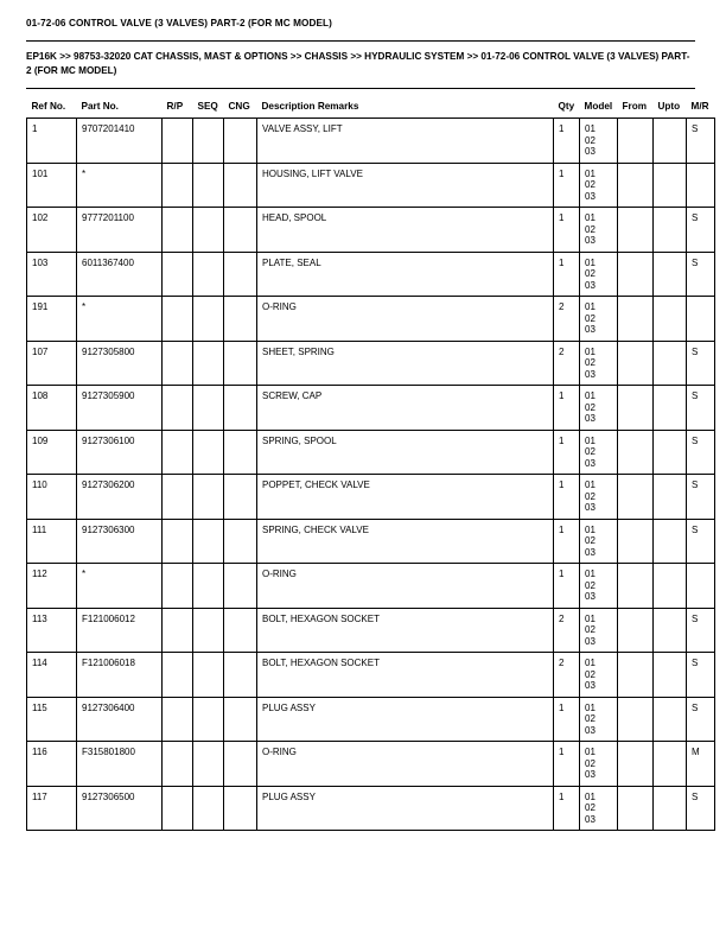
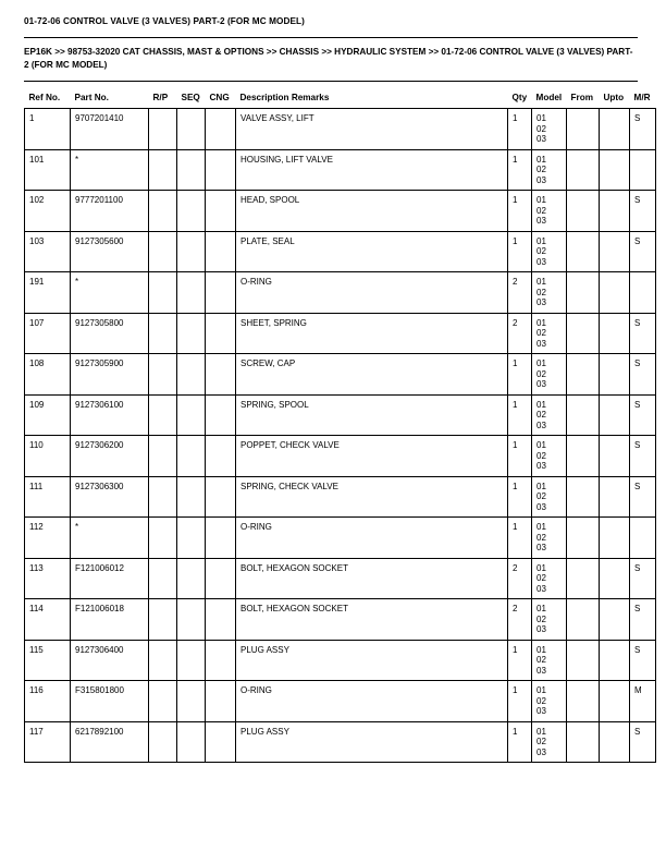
  01-72-06 CONTROL VALVE (3 VALVES) PART-2 (FOR MC MODEL)
  EP16K >> 98753-32020 CAT CHASSIS, MAST & OPTIONS >> CHASSIS >> HYDRAULIC SYSTEM >> 01-72-06 CONTROL VALVE (3 VALVES) PART-2 (FOR MC MODEL)
  Ref No.	Part No.	R/P	SEQ	CNG	Description Remarks	Qty	Model	From	Upto	M/R
  1	9707201410				VALVE ASSY, LIFT	1	010203			S
  101	*				HOUSING, LIFT VALVE	1	010203
  102	9777201100				HEAD, SPOOL	1	010203			S
- 103	6011367400				PLATE, SEAL	1	010203			S
+ 103	9127305600				PLATE, SEAL	1	010203			S
  191	*				O-RING	2	010203
  107	9127305800				SHEET, SPRING	2	010203			S
  108	9127305900				SCREW, CAP	1	010203			S
  109	9127306100				SPRING, SPOOL	1	010203			S
  110	9127306200				POPPET, CHECK VALVE	1	010203			S
  111	9127306300				SPRING, CHECK VALVE	1	010203			S
  112	*				O-RING	1	010203
  113	F121006012				BOLT, HEXAGON SOCKET	2	010203			S
  114	F121006018				BOLT, HEXAGON SOCKET	2	010203			S
  115	9127306400				PLUG ASSY	1	010203			S
  116	F315801800				O-RING	1	010203			M
- 117	9127306500				PLUG ASSY	1	010203			S
+ 117	6217892100				PLUG ASSY	1	010203			S
